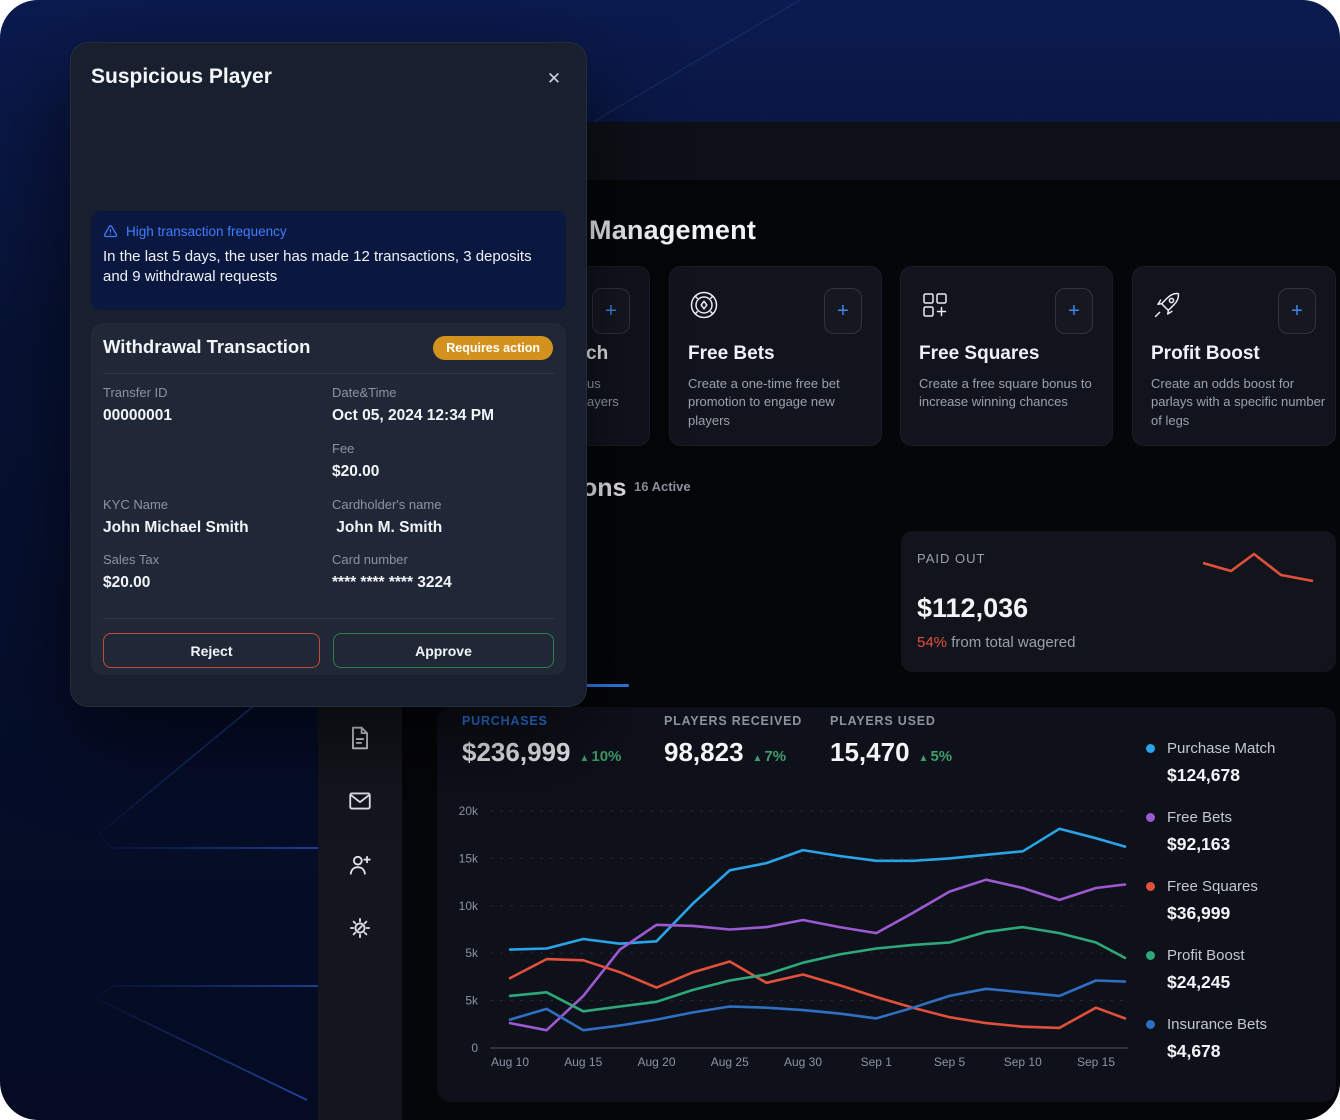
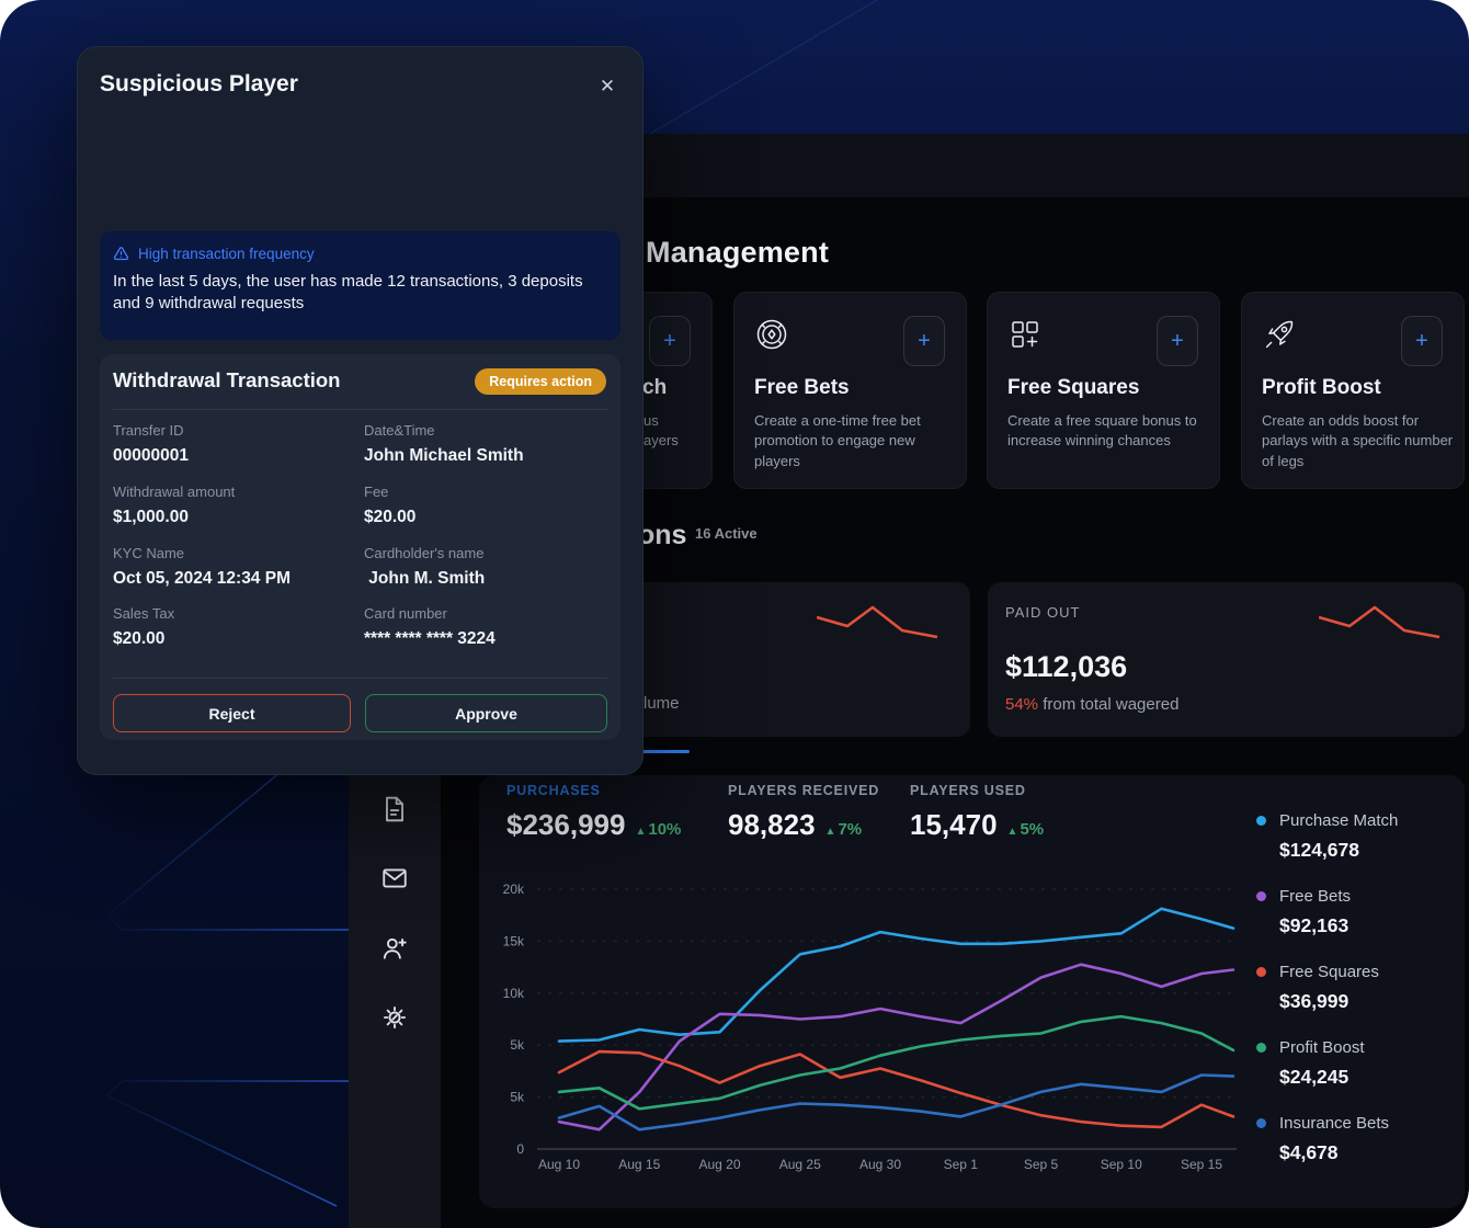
  Management
  +
  ch
  us
  ayers
  +
  Free Bets
  Create a one-time free bet promotion to engage new players
  +
  Free Squares
  Create a free square bonus to increase winning chances
  +
  Profit Boost
  Create an odds boost for parlays with a specific number of legs
  ons
  16 Active
+ lume
  PAID OUT
  $112,036
  54% from total wagered
  PURCHASES
  $236,999
  ▲ 10%
  PLAYERS RECEIVED
  98,823
  ▲ 7%
  PLAYERS USED
  15,470
  ▲ 5%
  20k
  15k
  10k
  5k
  5k
  0
  Aug 10
  Aug 15
  Aug 20
  Aug 25
  Aug 30
  Sep 1
  Sep 5
  Sep 10
  Sep 15
  Purchase Match
  $124,678
  Free Bets
  $92,163
  Free Squares
  $36,999
  Profit Boost
  $24,245
  Insurance Bets
  $4,678
  Suspicious Player
  ✕
  High transaction frequency
  In the last 5 days, the user has made 12 transactions, 3 deposits
  and 9 withdrawal requests
  Withdrawal Transaction
  Requires action
  Transfer ID
  00000001
  Date&Time
- Oct 05, 2024 12:34 PM
+ John Michael Smith
+ Withdrawal amount
+ $1,000.00
  Fee
  $20.00
  KYC Name
- John Michael Smith
+ Oct 05, 2024 12:34 PM
  Cardholder's name
  John M. Smith
  Sales Tax
  $20.00
  Card number
  **** **** **** 3224
  Reject
  Approve
